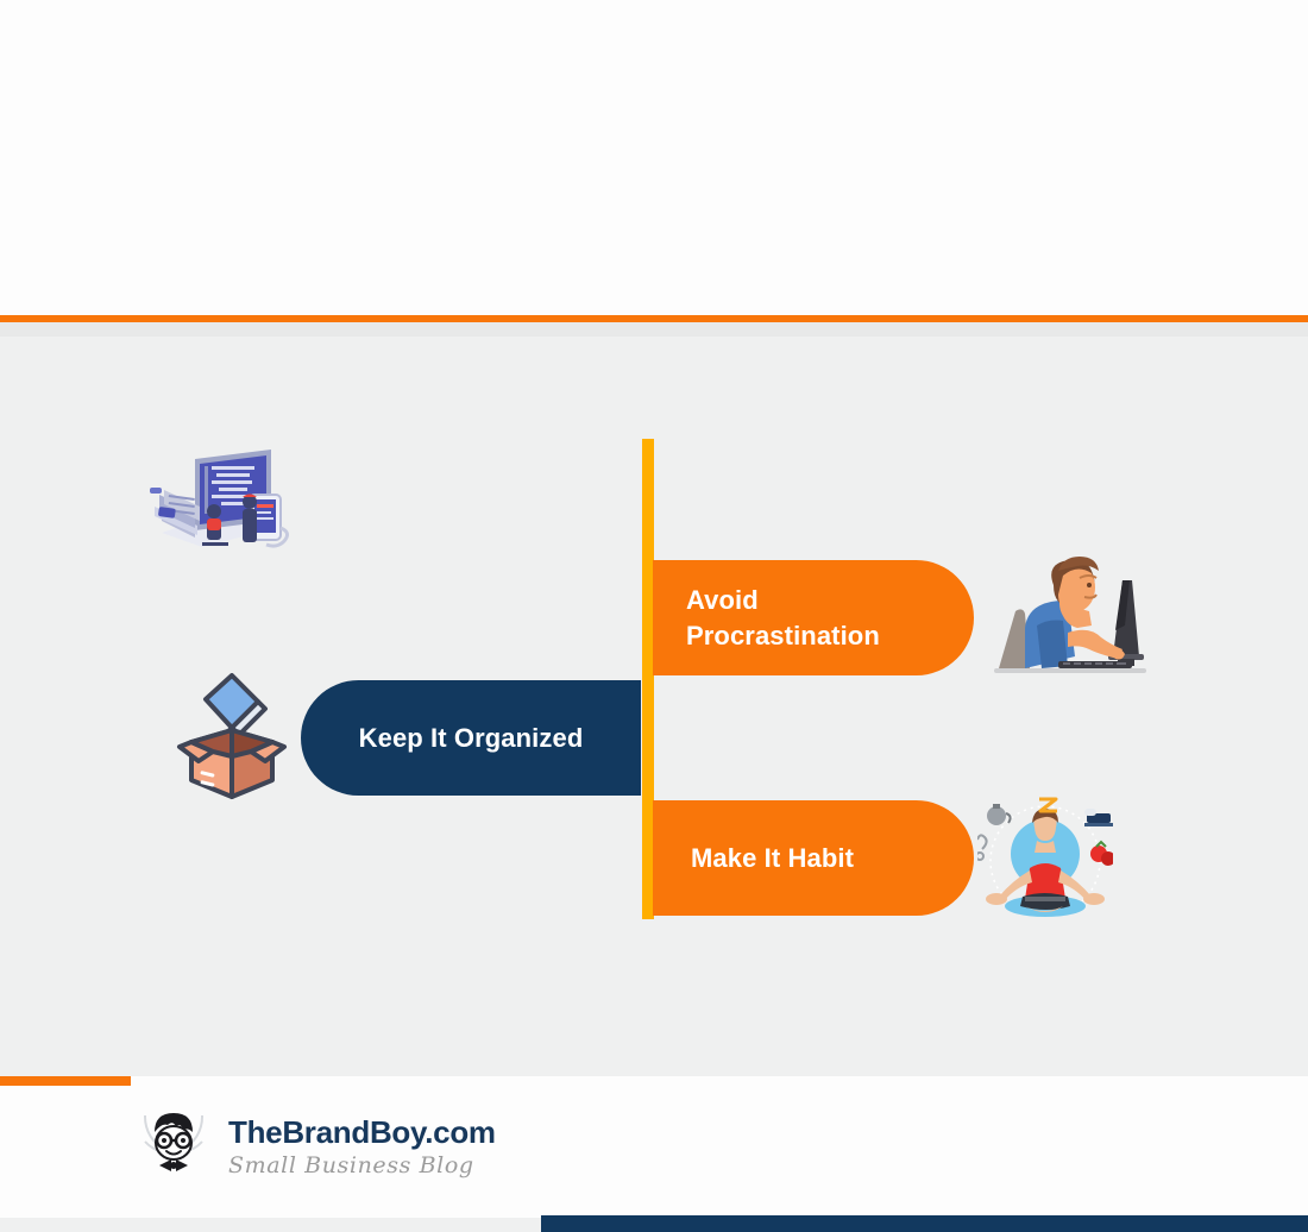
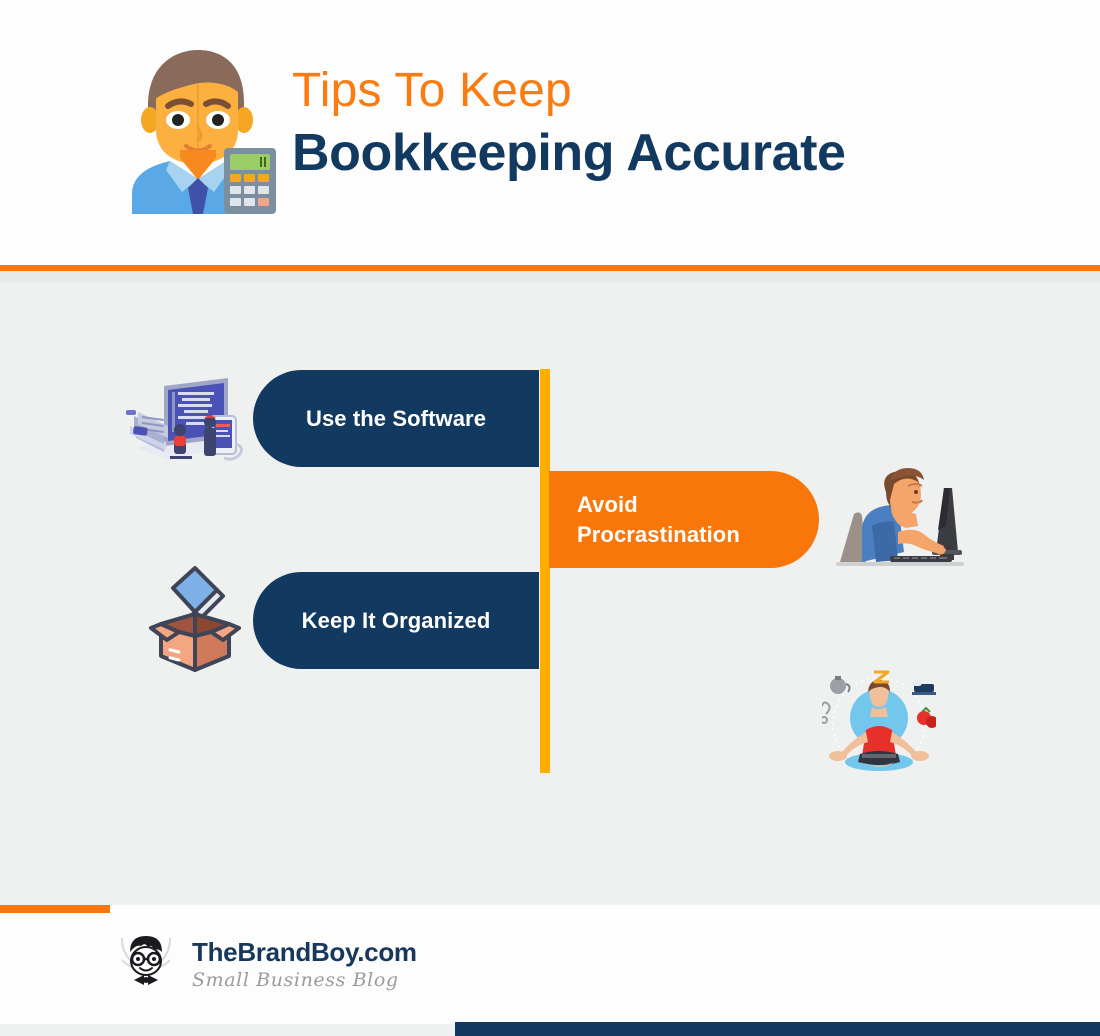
+ Tips To Keep
+ Bookkeeping Accurate
+ Use the Software
  Avoid
  Procrastination
  Keep It Organized
- Make It Habit
  TheBrandBoy.com
  Small Business Blog
